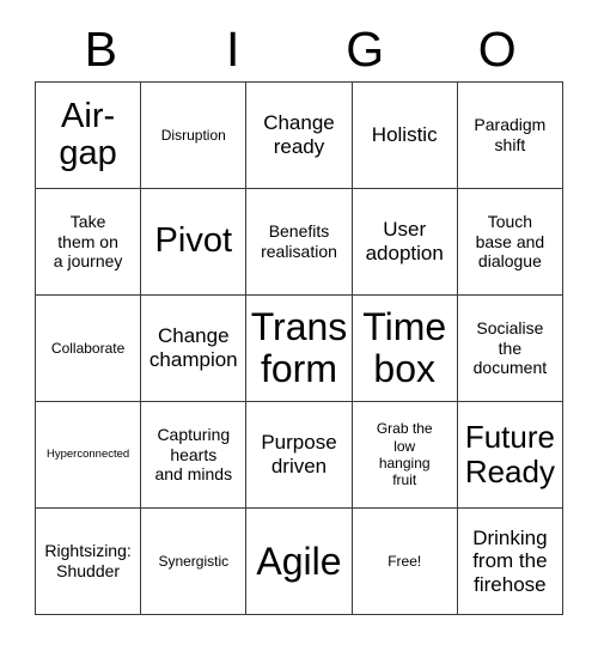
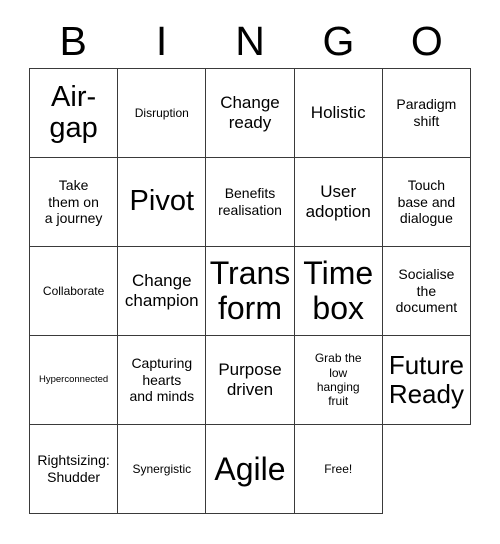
  B
  I
+ N
  G
  O
  Air-
  gap
  Disruption
  Change
  ready
  Holistic
  Paradigm
  shift
  Take
  them on
  a journey
  Pivot
  Benefits
  realisation
  User
  adoption
  Touch
  base and
  dialogue
  Collaborate
  Change
  champion
  Transform
  Time
  box
  Socialise
  the
  document
  Hyperconnected
  Capturing
  hearts
  and minds
  Purpose
  driven
  Grab the
  low
  hanging
  fruit
  Future
  Ready
  Rightsizing:
  Shudder
  Synergistic
  Agile
  Free!
- Drinking
- from the
- firehose
